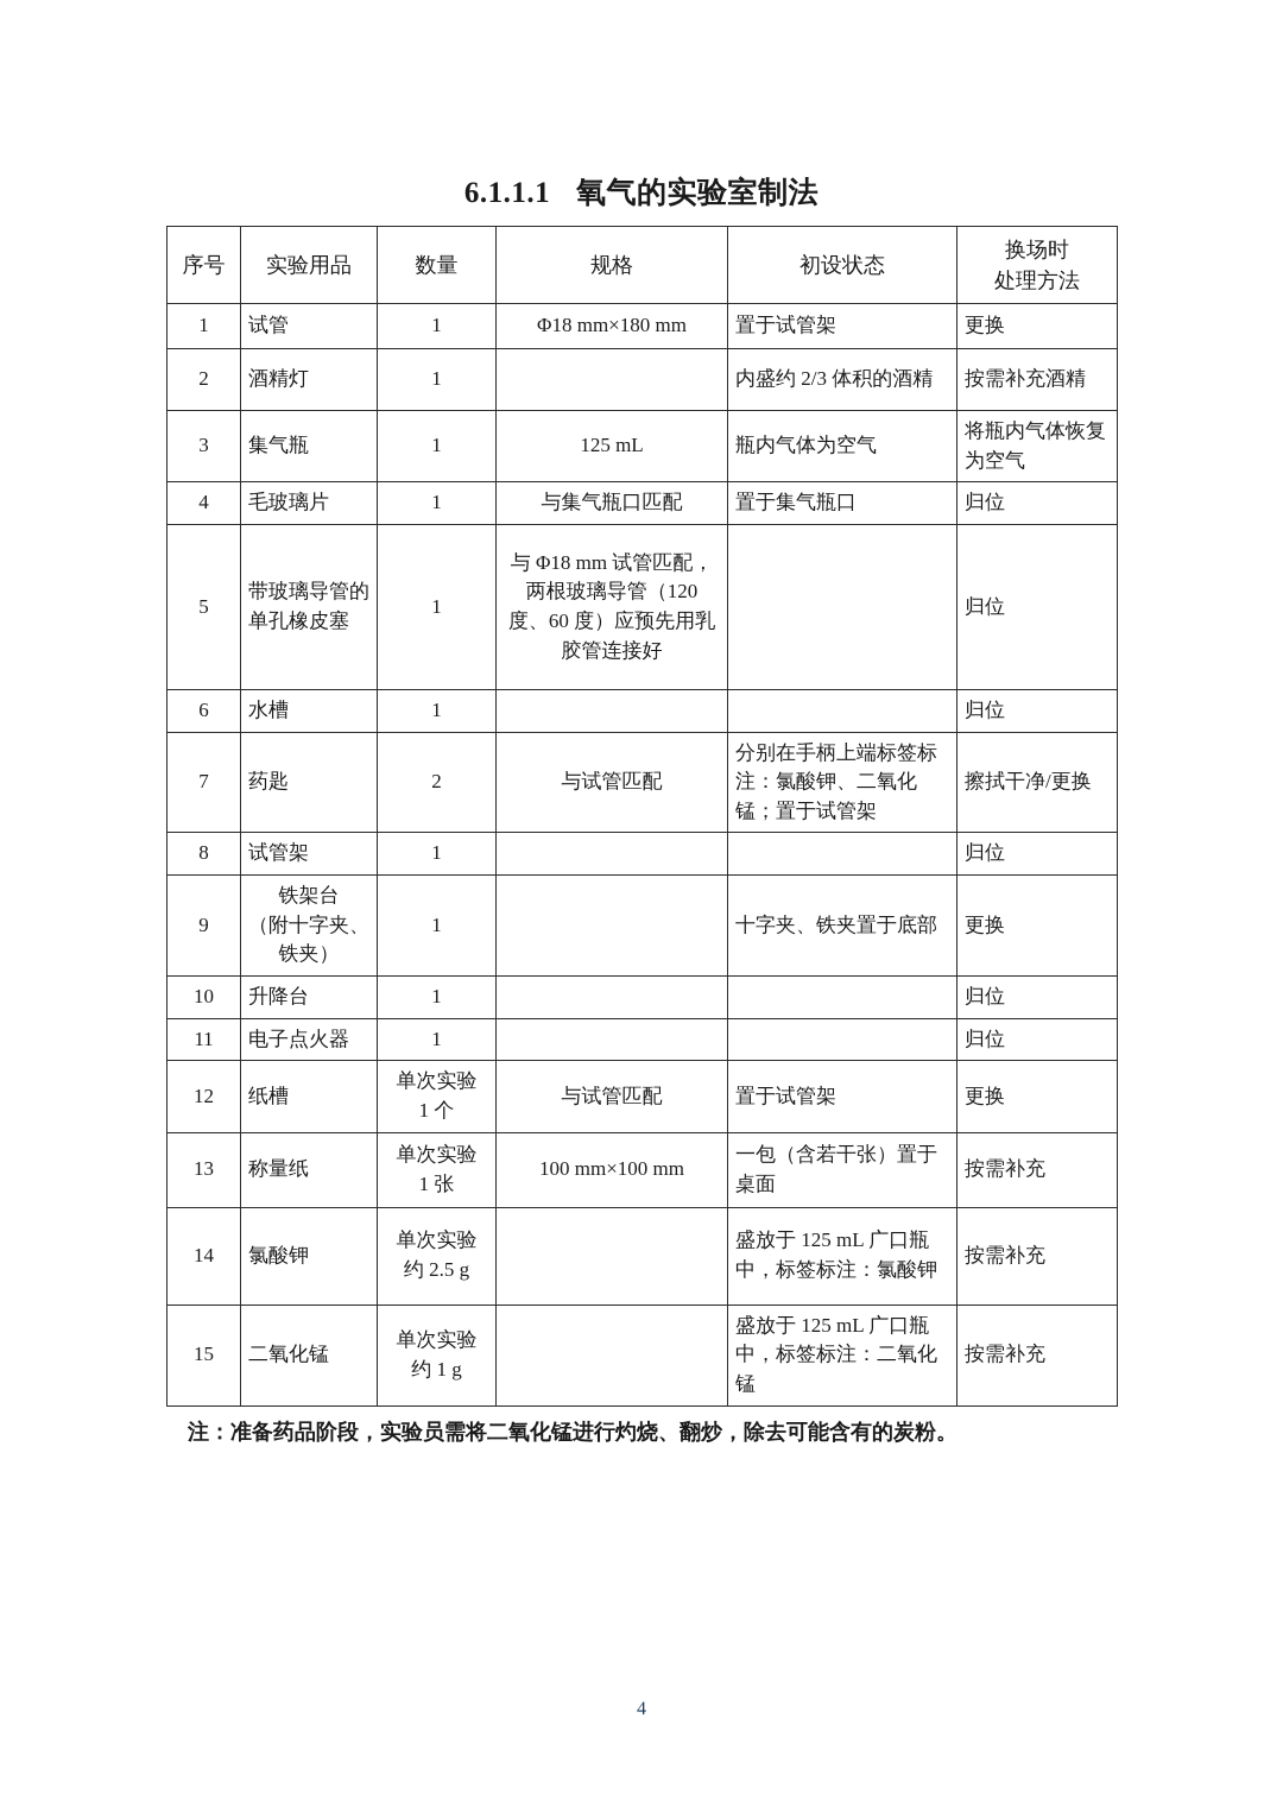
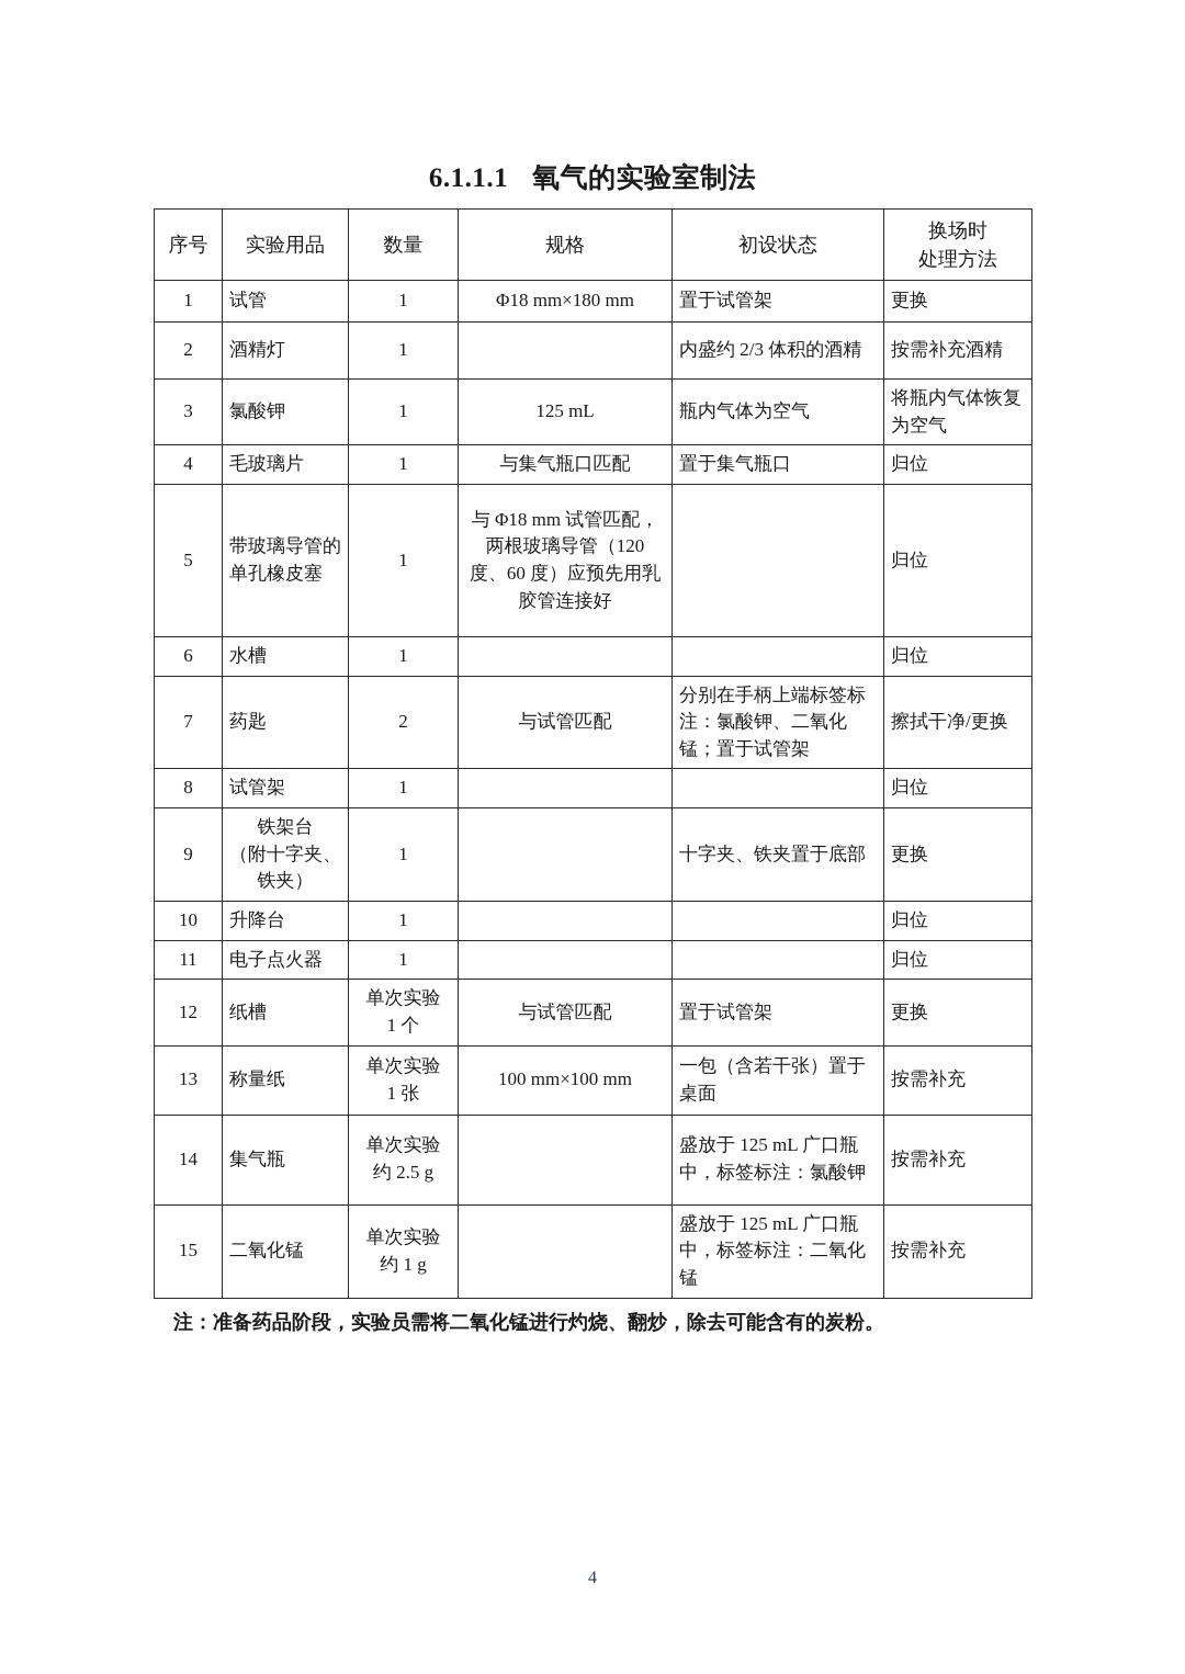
  6.1.1.1 氧气的实验室制法
  序号	实验用品	数量	规格	初设状态	换场时 处理方法
  1	试管	1	Φ18 mm×180 mm	置于试管架	更换
  2	酒精灯	1		内盛约 2/3 体积的酒精	按需补充酒精
- 3	集气瓶	1	125 mL	瓶内气体为空气	将瓶内气体恢复为空气
+ 3	氯酸钾	1	125 mL	瓶内气体为空气	将瓶内气体恢复为空气
  4	毛玻璃片	1	与集气瓶口匹配	置于集气瓶口	归位
  5	带玻璃导管的单孔橡皮塞	1	与 Φ18 mm 试管匹配，两根玻璃导管（120 度、60 度）应预先用乳胶管连接好		归位
  6	水槽	1			归位
  7	药匙	2	与试管匹配	分别在手柄上端标签标注：氯酸钾、二氧化锰；置于试管架	擦拭干净/更换
  8	试管架	1			归位
  9	铁架台 （附十字夹、铁夹）	1		十字夹、铁夹置于底部	更换
  10	升降台	1			归位
  11	电子点火器	1			归位
  12	纸槽	单次实验 1 个	与试管匹配	置于试管架	更换
  13	称量纸	单次实验 1 张	100 mm×100 mm	一包（含若干张）置于桌面	按需补充
- 14	氯酸钾	单次实验 约 2.5 g		盛放于 125 mL 广口瓶中，标签标注：氯酸钾	按需补充
+ 14	集气瓶	单次实验 约 2.5 g		盛放于 125 mL 广口瓶中，标签标注：氯酸钾	按需补充
  15	二氧化锰	单次实验 约 1 g		盛放于 125 mL 广口瓶中，标签标注：二氧化锰	按需补充
  注：准备药品阶段，实验员需将二氧化锰进行灼烧、翻炒，除去可能含有的炭粉。
  4
